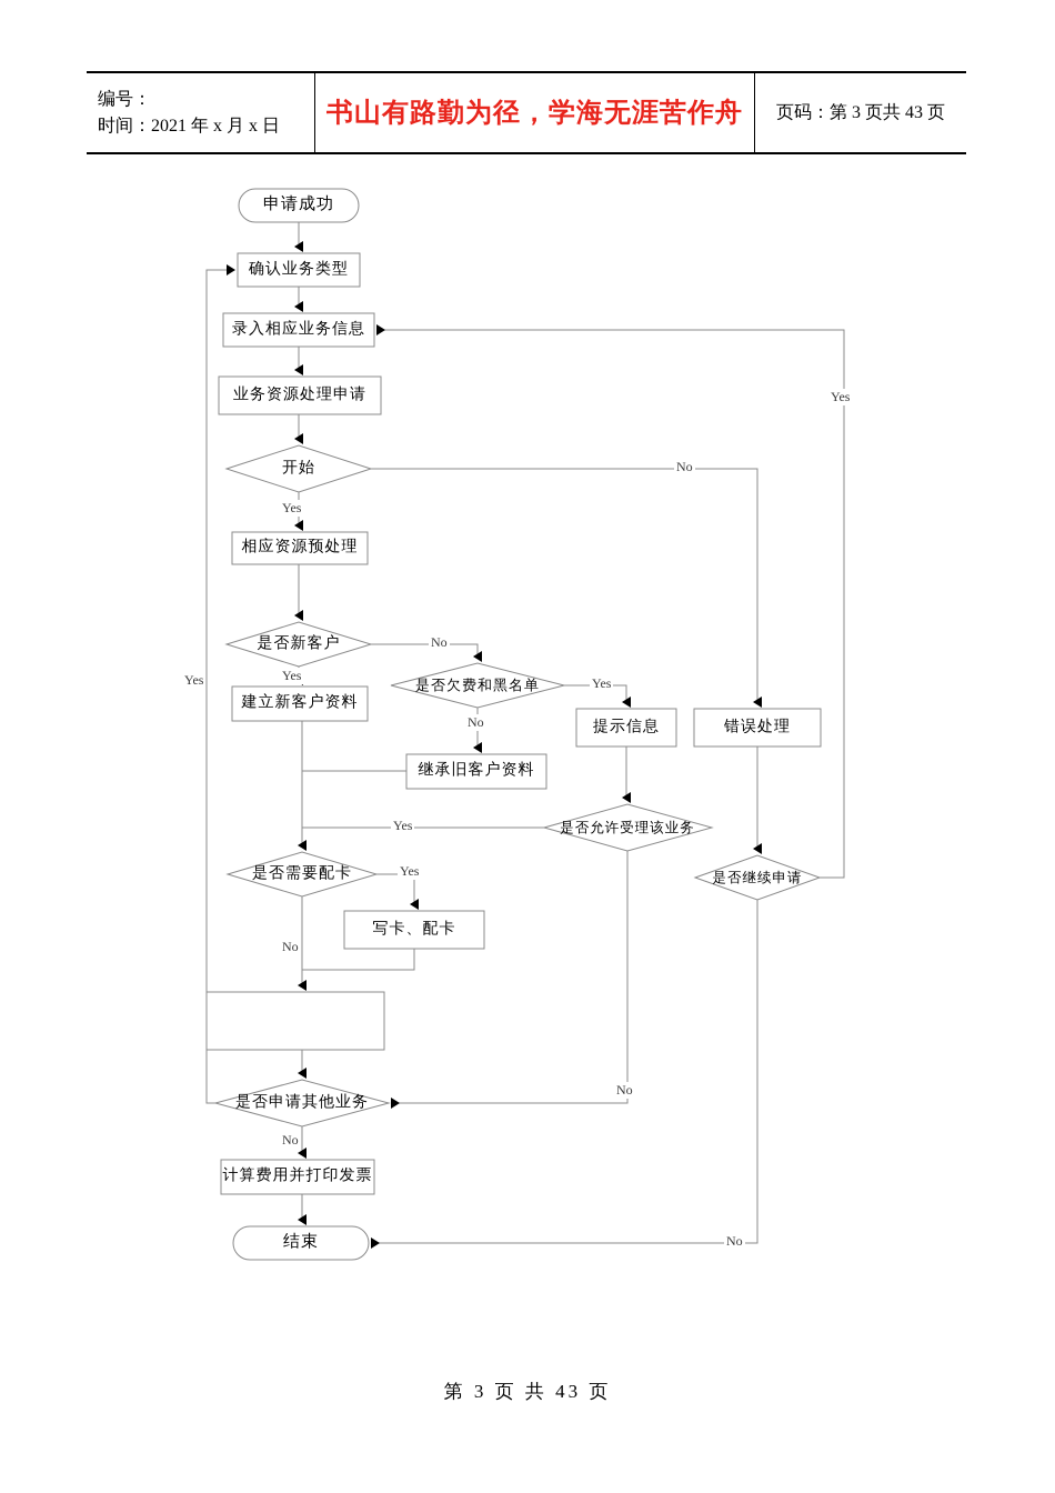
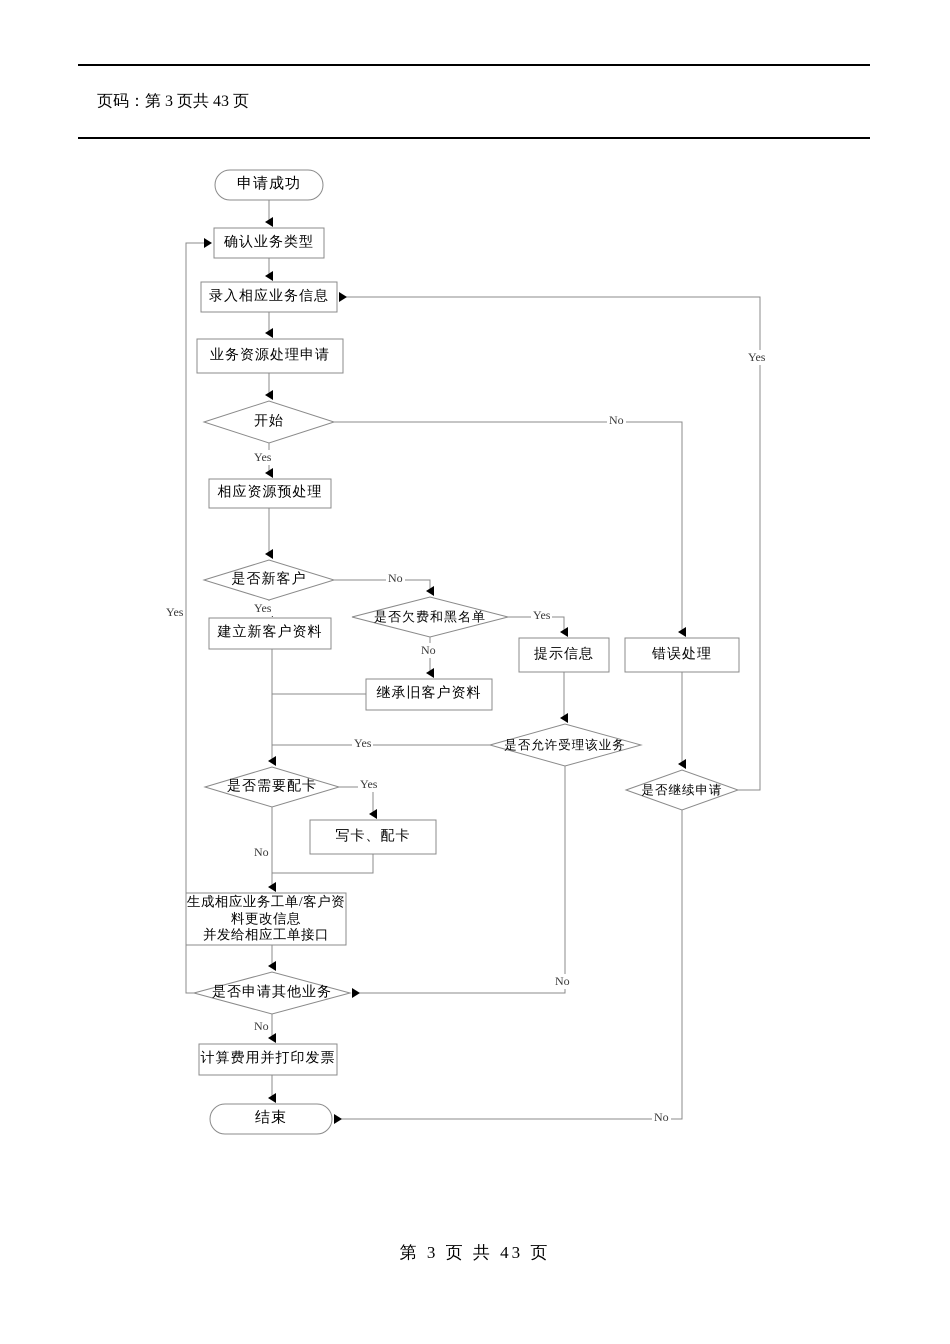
- 编号：
- 时间：2021 年 x 月 x 日
- 书山有路勤为径，学海无涯苦作舟
  页码：
  第 3 页
  共 43 页
  申请成功
  确认业务类型
  录入相应业务信息
  业务资源处理申请
  开始
  相应资源预处理
  是否新客户
  建立新客户资料
  是否欠费和黑名单
  继承旧客户资料
  提示信息
  错误处理
  是否允许受理该业务
  是否继续申请
  是否需要配卡
  写卡、配卡
+ 生成相应业务工单/客户资
+ 料更改信息
+ 并发给相应工单接口
  是否申请其他业务
  计算费用并打印发票
  结束
  Yes
  No
  Yes
  No
  No
  Yes
  Yes
  No
  Yes
  No
  Yes
  No
  Yes
  No
  第 3 页 共 43 页
